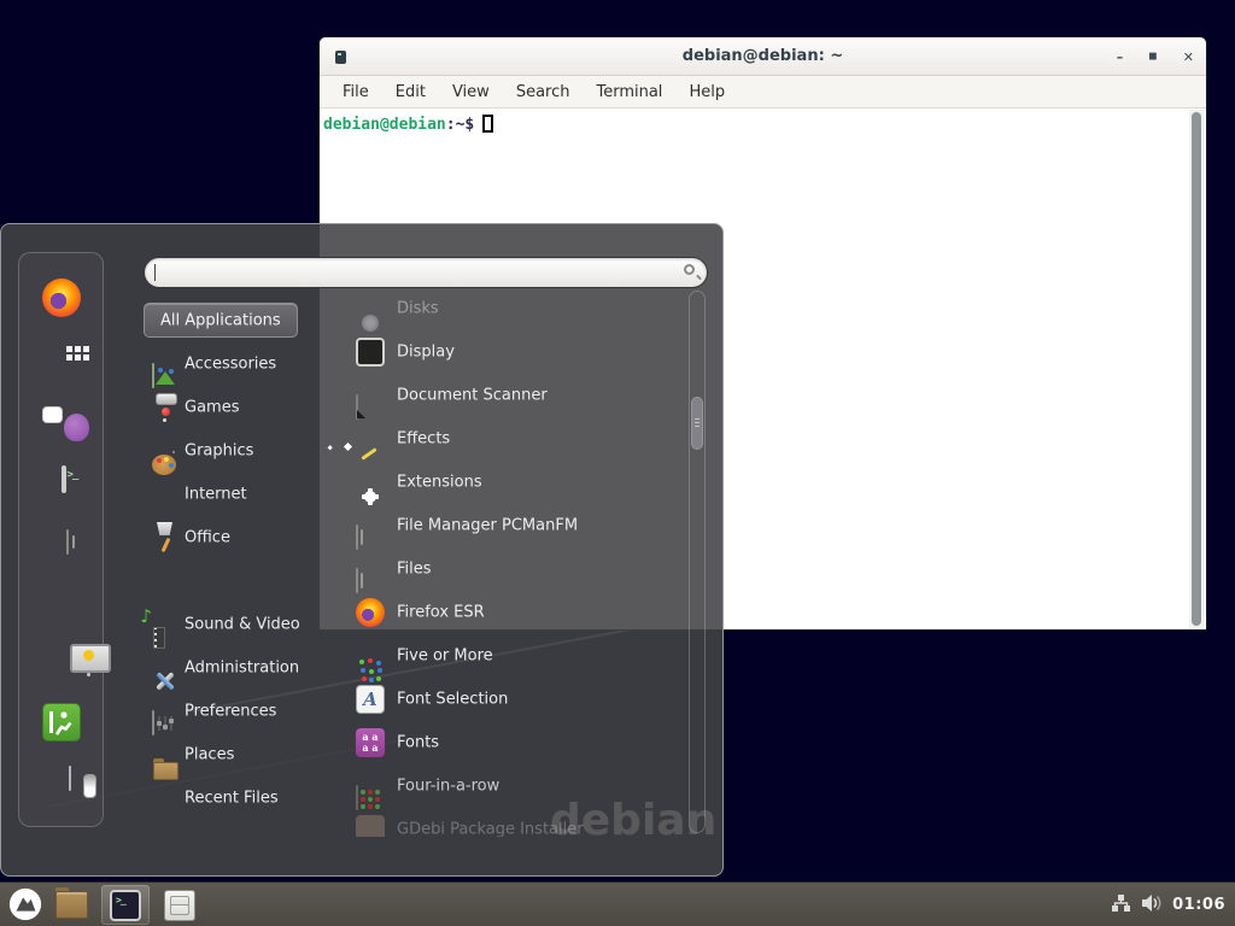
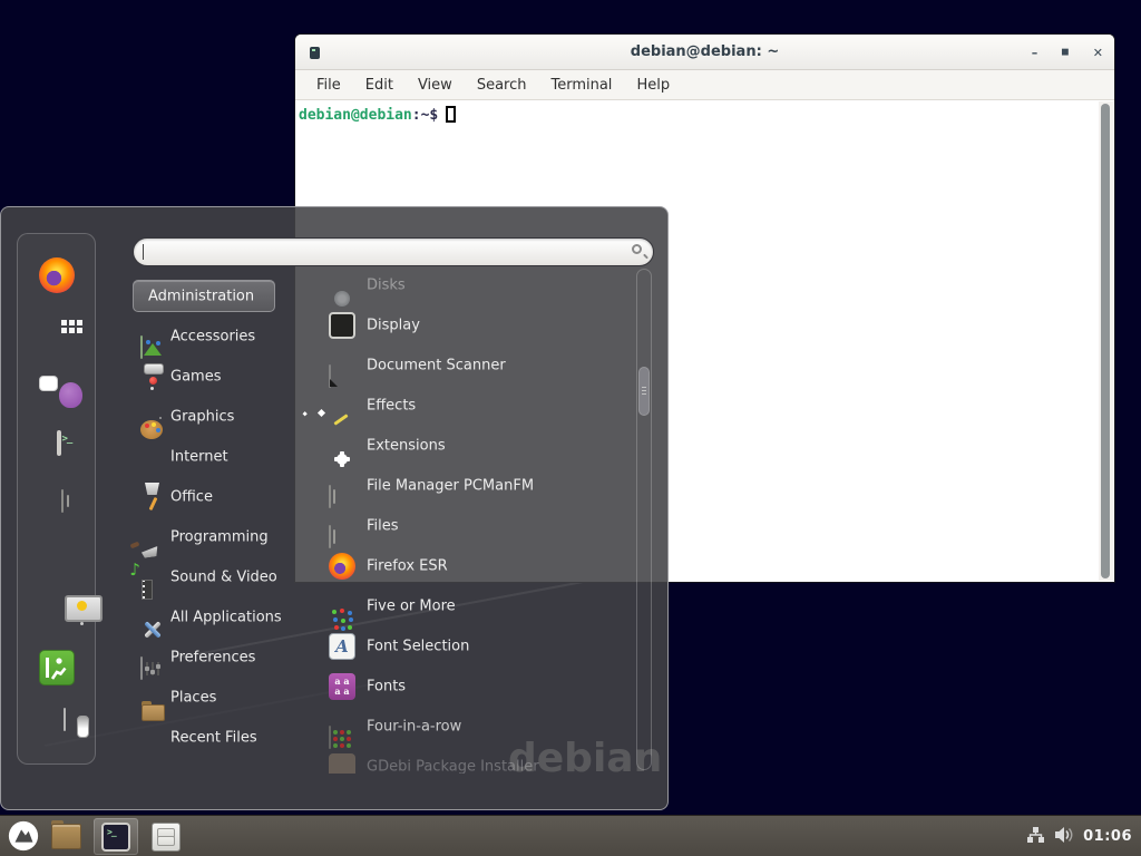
  debian
  debian@debian: ~
  –
  ◼
  ✕
  File
  Edit
  View
  Search
  Terminal
  Help
  debian@debian:~$
- All Applications
+ Administration
  Accessories
  Games
  Graphics
  Internet
  Office
+ Programming
  Sound & Video
- Administration
+ All Applications
  Preferences
  Places
  Recent Files
  Disks
  Display
  Document Scanner
  Effects
  Extensions
  File Manager PCManFM
  Files
  Firefox ESR
  Five or More
  Font Selection
  Fonts
  Four-in-a-row
  GDebi Package Installer
  01:06
